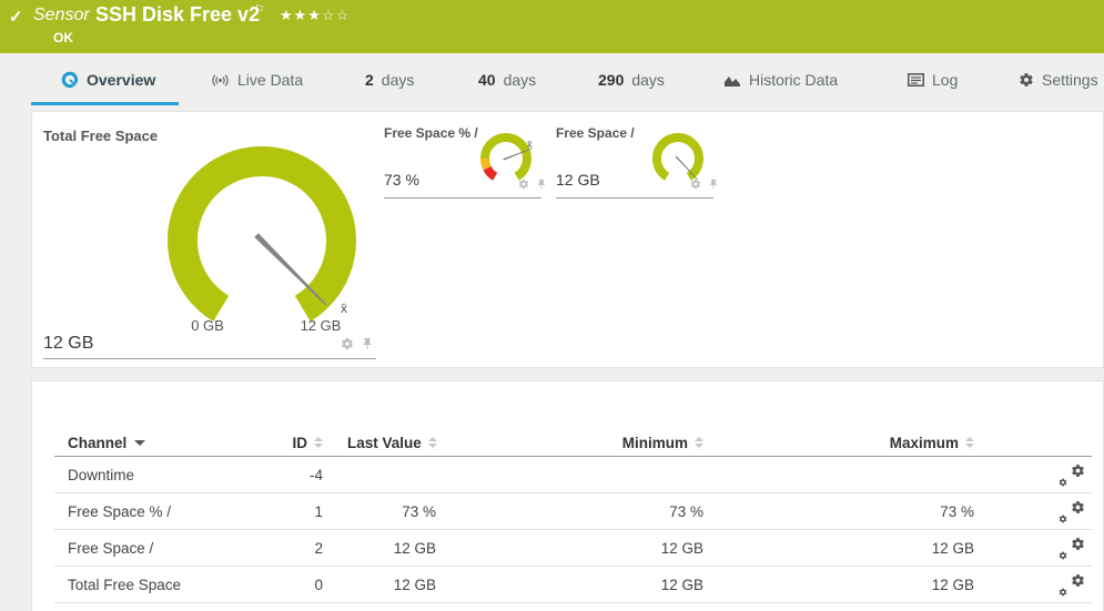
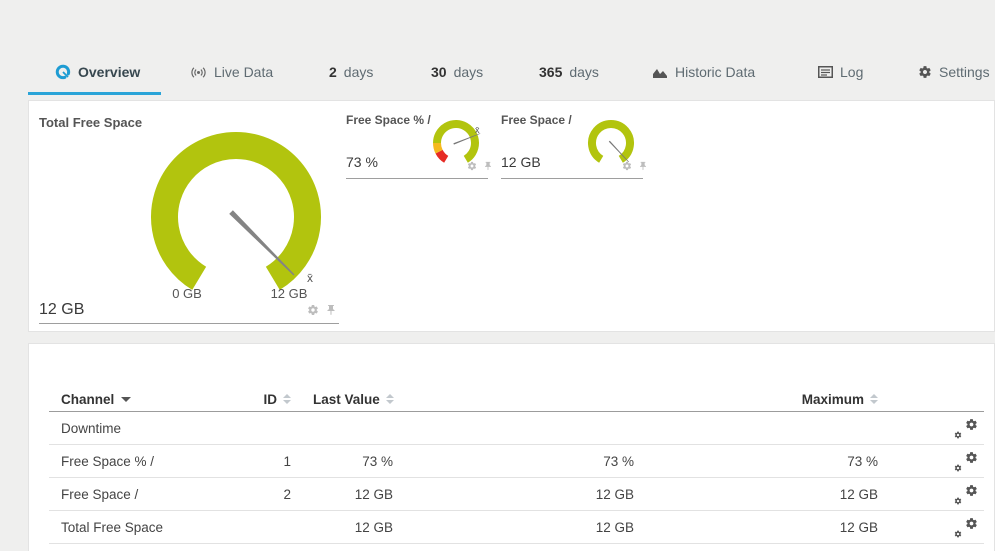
- ✓
- Sensor
- SSH Disk Free v2
- ⚐
- ★★★☆☆
- OK
  Overview
  Live Data
  2
  days
- 40
+ 30
  days
- 290
+ 365
  days
  Historic Data
  Log
  Settings
  Total Free Space
  0 GB
  12 GB
  x̄
  12 GB
  Free Space % /
  x̄
  73 %
  Free Space /
  12 GB
  Channel
  ID
  Last Value
- Minimum
  Maximum
  Downtime
- -4
  Free Space % /
  1
  73 %
  73 %
  73 %
  Free Space /
  2
  12 GB
  12 GB
  12 GB
  Total Free Space
- 0
  12 GB
  12 GB
  12 GB
